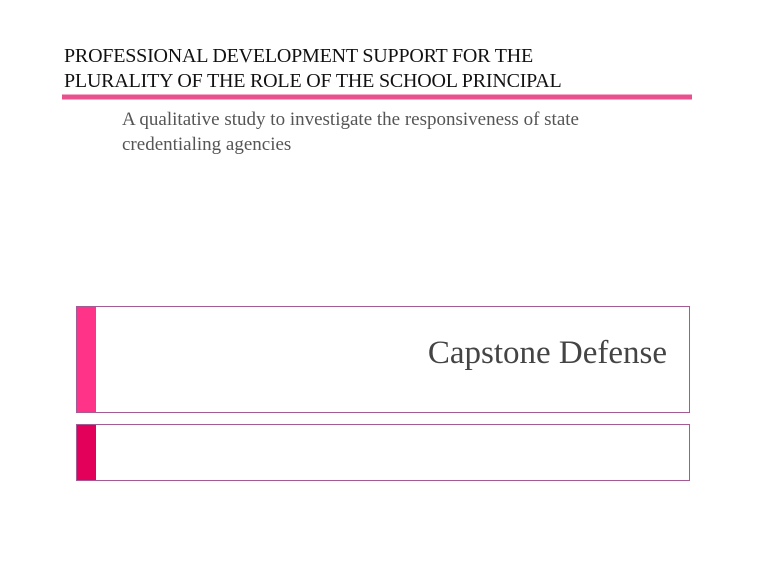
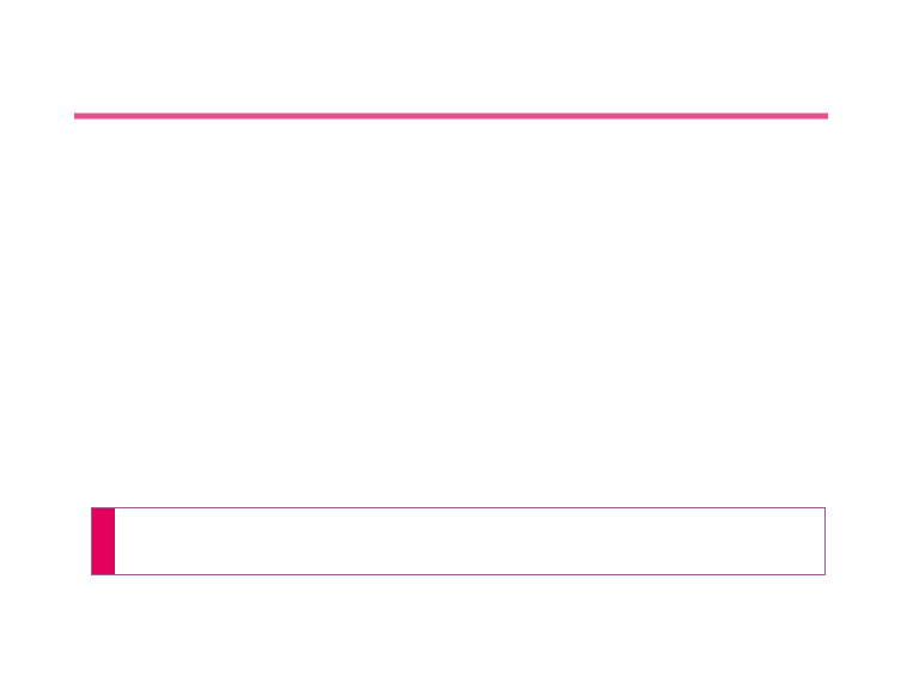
- PROFESSIONAL DEVELOPMENT SUPPORT FOR THE
- PLURALITY OF THE ROLE OF THE SCHOOL PRINCIPAL
- A qualitative study to investigate the responsiveness of state credentialing agencies
- Capstone Defense
